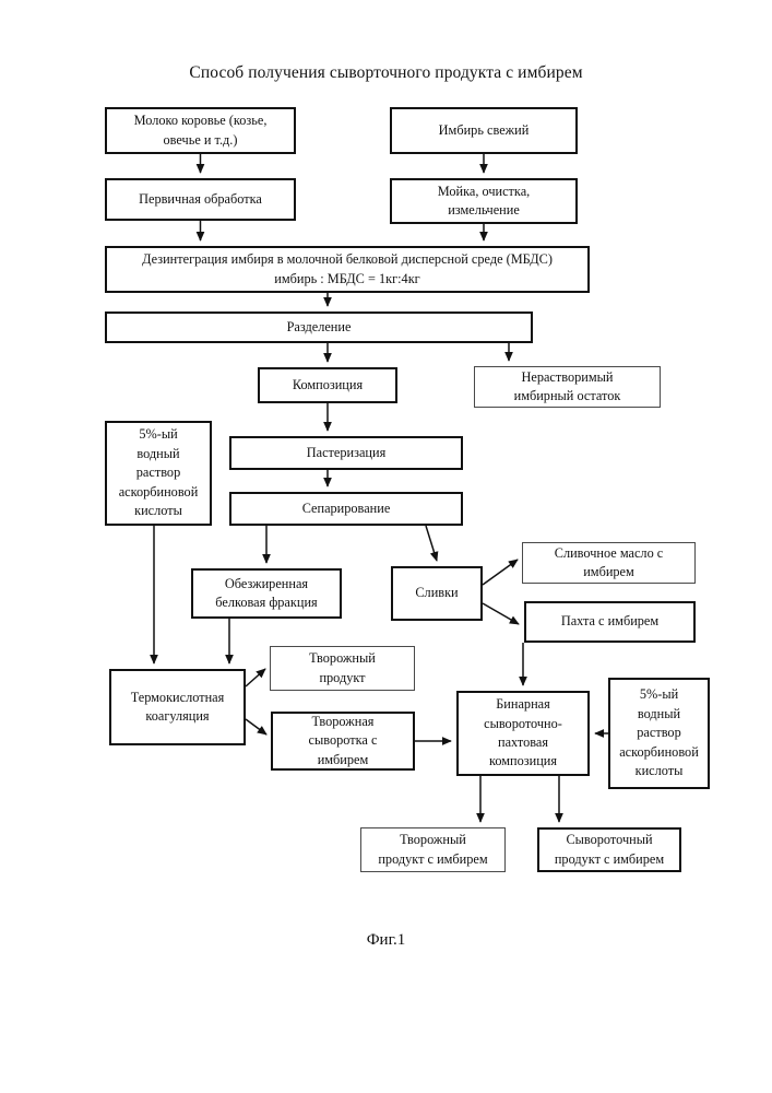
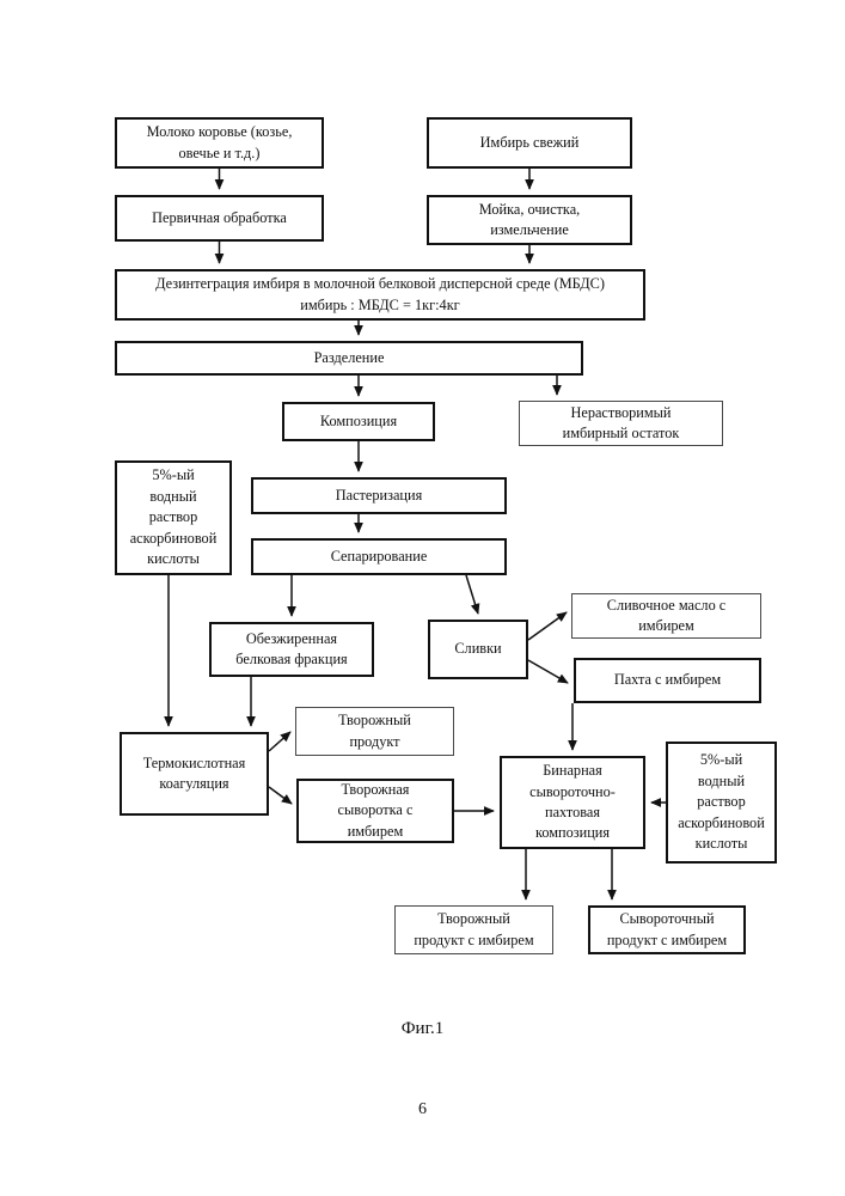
- Способ получения сыворточного продукта с имбирем
  Молоко коровье (козье,
  овечье и т.д.)
  Имбирь свежий
  Первичная обработка
  Мойка, очистка,
  измельчение
  Дезинтеграция имбиря в молочной белковой дисперсной среде (МБДС)
  имбирь : МБДС = 1кг:4кг
  Разделение
  Композиция
  Нерастворимый
  имбирный остаток
  5%-ый
  водный
  раствор
  аскорбиновой
  кислоты
  Пастеризация
  Сепарирование
  Обезжиренная
  белковая фракция
  Сливки
  Сливочное масло с
  имбирем
  Пахта с имбирем
  Термокислотная
  коагуляция
  Творожный
  продукт
  Творожная
  сыворотка с
  имбирем
  Бинарная
  сывороточно-
  пахтовая
  композиция
  5%-ый
  водный
  раствор
  аскорбиновой
  кислоты
  Творожный
  продукт с имбирем
  Сывороточный
  продукт с имбирем
  Фиг.1
+ 6
